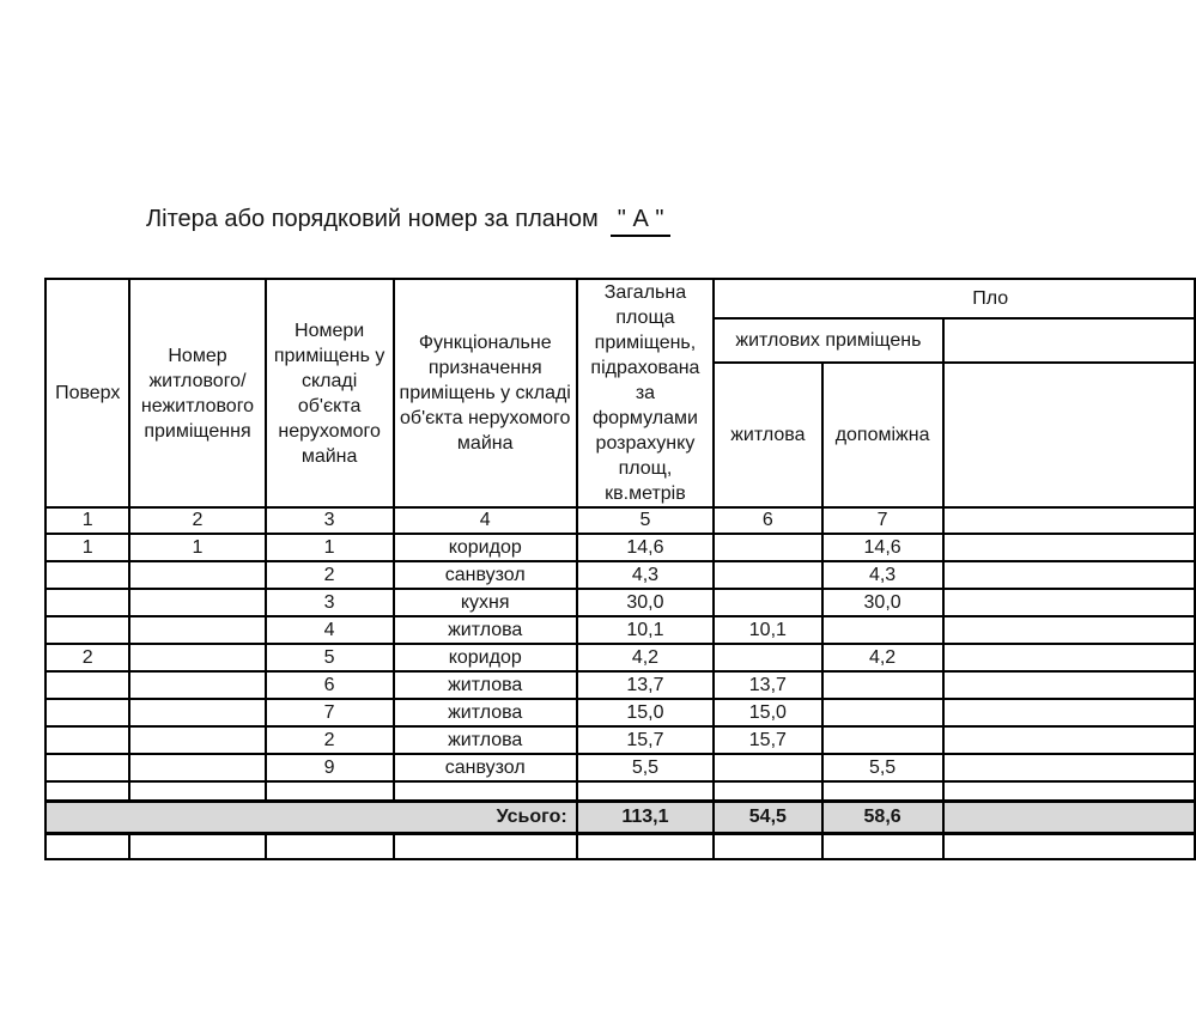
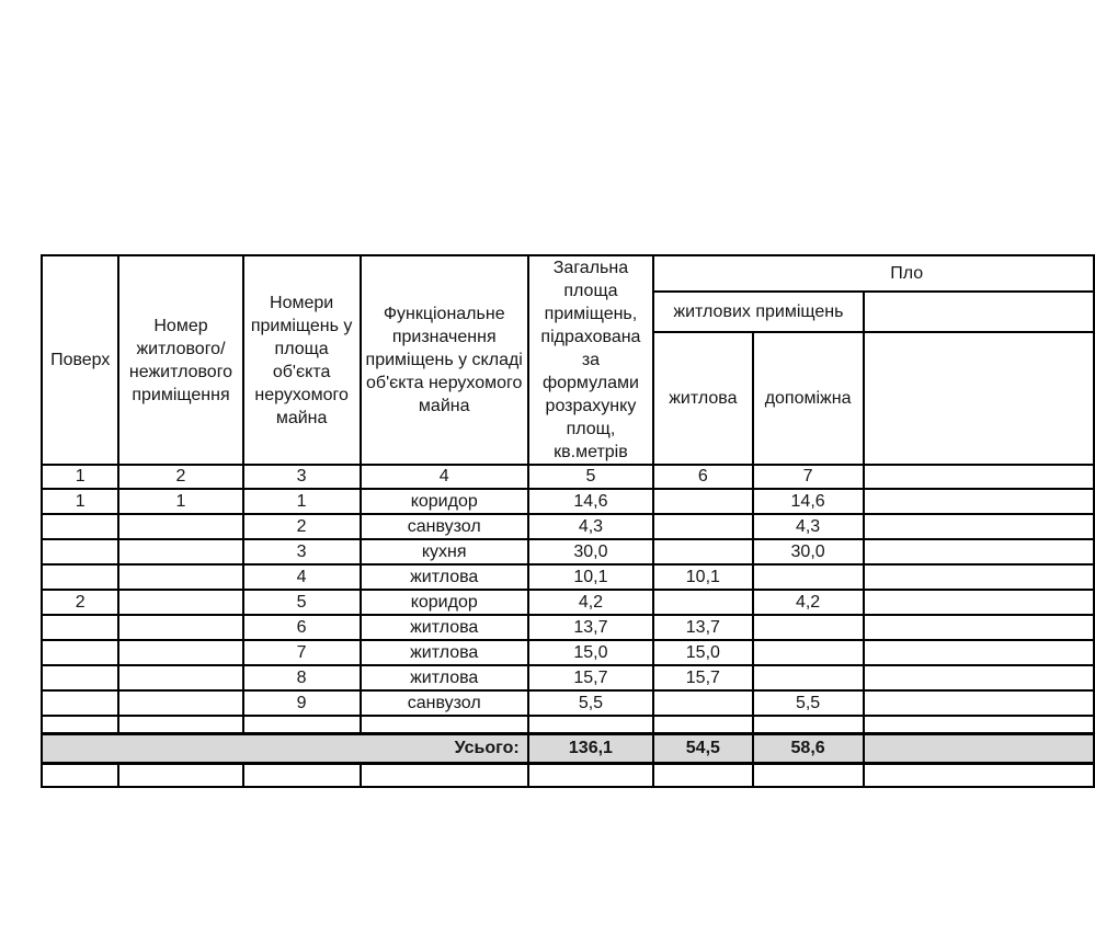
- Літера або порядковий номер за планом " А "
- Поверх	Номер житлового/ нежитлового приміщення	Номери приміщень у складі об'єкта нерухомого майна	Функціональне призначення приміщень у складі об'єкта нерухомого майна	Загальна площа приміщень, підрахована за формулами розрахунку площ, кв.метрів	Пло
+ Поверх	Номер житлового/ нежитлового приміщення	Номери приміщень у площа об'єкта нерухомого майна	Функціональне призначення приміщень у складі об'єкта нерухомого майна	Загальна площа приміщень, підрахована за формулами розрахунку площ, кв.метрів	Пло
  житлових приміщень
  житлова	допоміжна
  1	2	3	4	5	6	7
  1	1	1	коридор	14,6		14,6
  		2	санвузол	4,3		4,3
  		3	кухня	30,0		30,0
  		4	житлова	10,1	10,1
  2		5	коридор	4,2		4,2
  		6	житлова	13,7	13,7
  		7	житлова	15,0	15,0
- 		2	житлова	15,7	15,7
+ 		8	житлова	15,7	15,7
  		9	санвузол	5,5		5,5
- Усього:	113,1	54,5	58,6
+ Усього:	136,1	54,5	58,6
